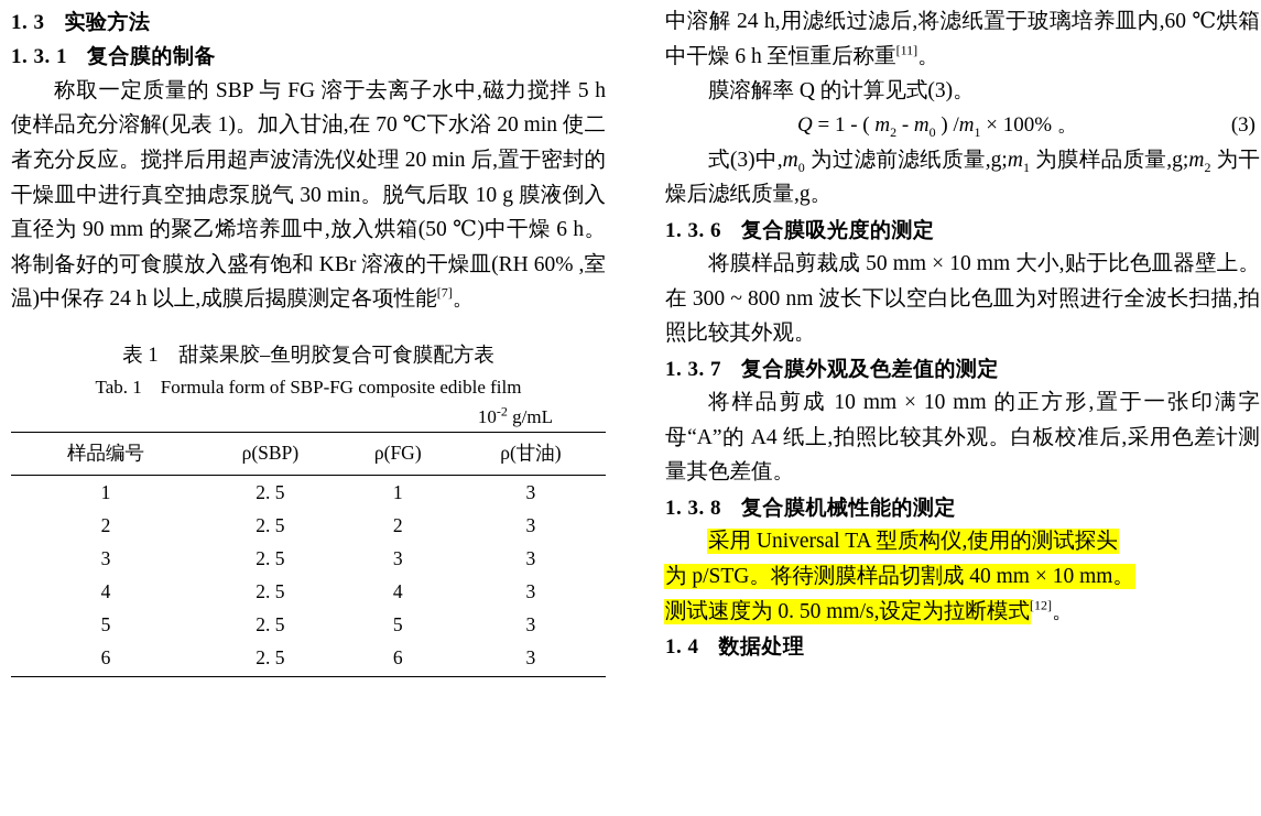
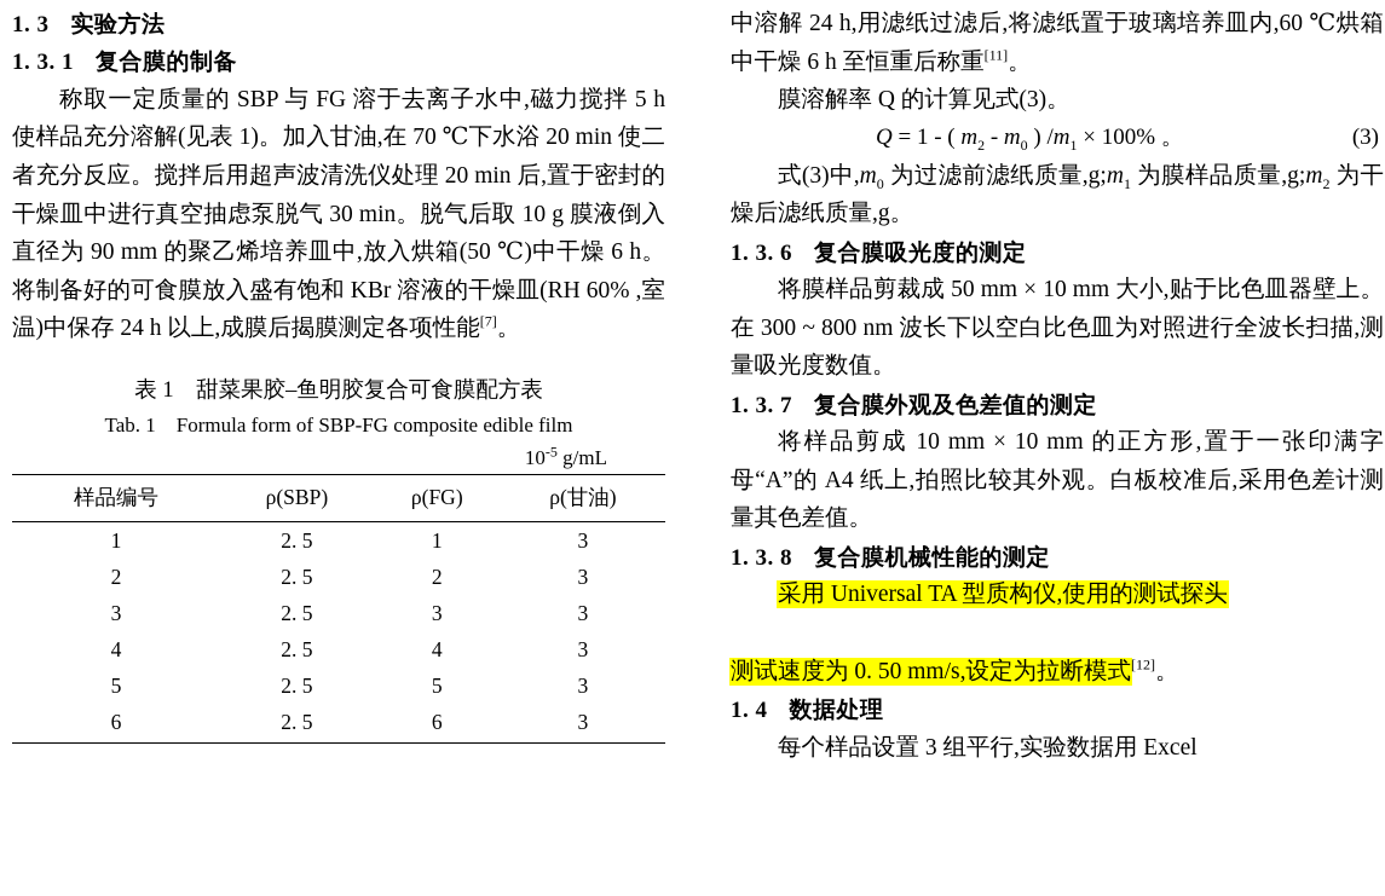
  1. 3 实验方法
  1. 3. 1 复合膜的制备
  称取一定质量的 SBP 与 FG 溶于去离子水中,磁力搅拌 5 h 使样品充分溶解(见表 1)。加入甘油,在 70 ℃下水浴 20 min 使二者充分反应。搅拌后用超声波清洗仪处理 20 min 后,置于密封的干燥皿中进行真空抽虑泵脱气 30 min。脱气后取 10 g 膜液倒入直径为 90 mm 的聚乙烯培养皿中,放入烘箱(50 ℃)中干燥 6 h。将制备好的可食膜放入盛有饱和 KBr 溶液的干燥皿(RH 60% ,室温)中保存 24 h 以上,成膜后揭膜测定各项性能[7]。
  表 1 甜菜果胶–鱼明胶复合可食膜配方表
  Tab. 1 Formula form of SBP-FG composite edible film
- 10-2 g/mL
+ 10-5 g/mL
  样品编号	ρ(SBP)	ρ(FG)	ρ(甘油)
  1	2. 5	1	3
  2	2. 5	2	3
  3	2. 5	3	3
  4	2. 5	4	3
  5	2. 5	5	3
  6	2. 5	6	3
  中溶解 24 h,用滤纸过滤后,将滤纸置于玻璃培养皿内,60 ℃烘箱中干燥 6 h 至恒重后称重[11]。
  膜溶解率 Q 的计算见式(3)。
  Q = 1 - ( m2 - m0 ) /m1 × 100% 。
  (3)
  式(3)中,m0 为过滤前滤纸质量,g;m1 为膜样品质量,g;m2 为干燥后滤纸质量,g。
  1. 3. 6 复合膜吸光度的测定
- 将膜样品剪裁成 50 mm × 10 mm 大小,贴于比色皿器壁上。在 300 ~ 800 nm 波长下以空白比色皿为对照进行全波长扫描,拍照比较其外观。
+ 将膜样品剪裁成 50 mm × 10 mm 大小,贴于比色皿器壁上。在 300 ~ 800 nm 波长下以空白比色皿为对照进行全波长扫描,测量吸光度数值。
  1. 3. 7 复合膜外观及色差值的测定
  将样品剪成 10 mm × 10 mm 的正方形,置于一张印满字母“A”的 A4 纸上,拍照比较其外观。白板校准后,采用色差计测量其色差值。
  1. 3. 8 复合膜机械性能的测定
  采用 Universal TA 型质构仪,使用的测试探头
- 为 p/STG。将待测膜样品切割成 40 mm × 10 mm。
  测试速度为 0. 50 mm/s,设定为拉断模式[12]。
  1. 4 数据处理
+ 每个样品设置 3 组平行,实验数据用 Excel
